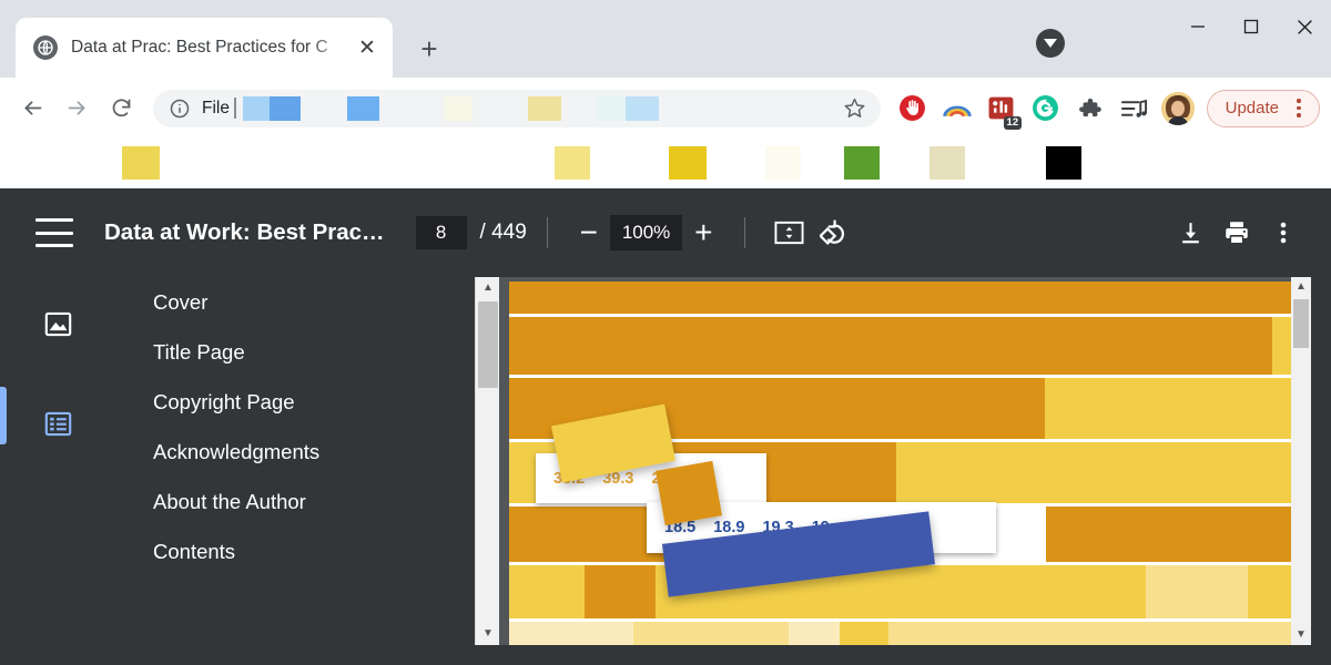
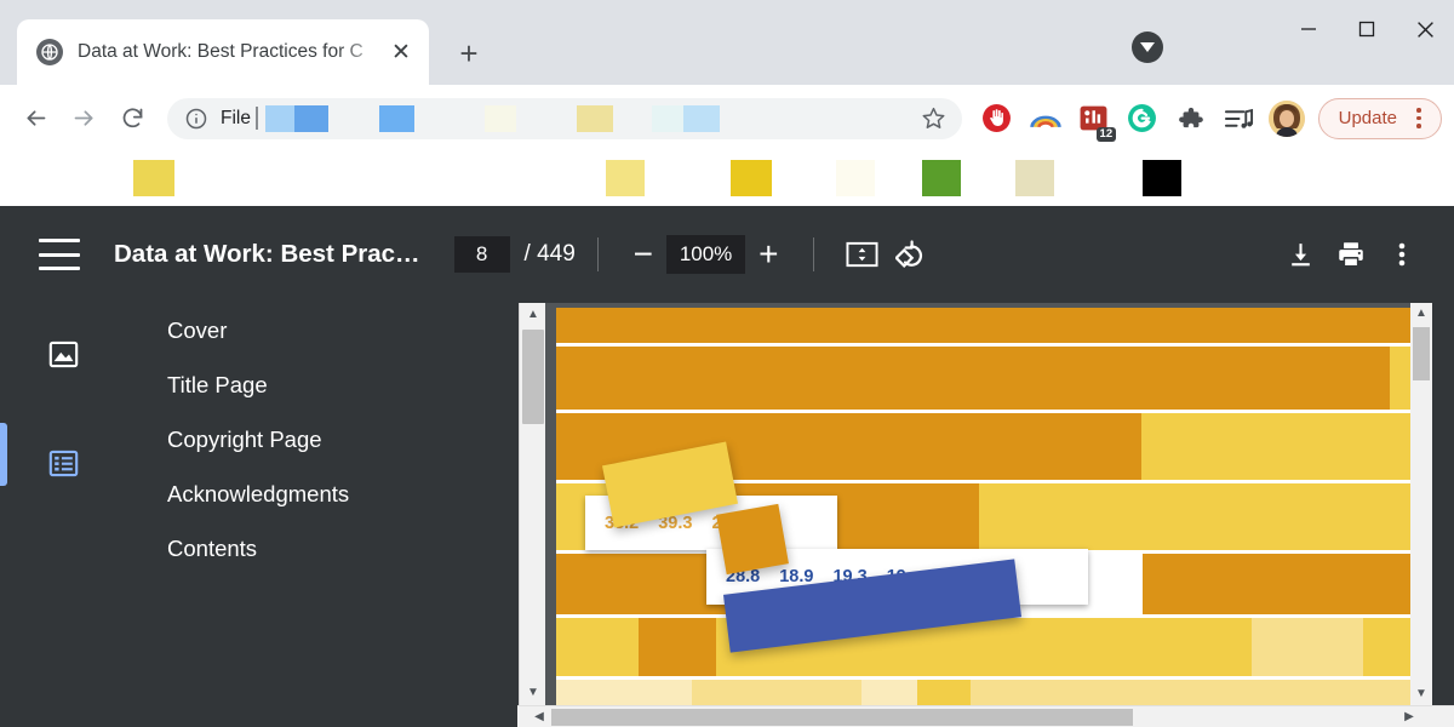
- Data at Prac: Best Practices for C
+ Data at Work: Best Practices for C
  ✕
  +
  File
  12
  Update
  Data at Work: Best Prac…
  8
  / 449
  −
  100%
  +
  Cover
  Title Page
  Copyright Page
  Acknowledgments
- About the Author
  Contents
  ▲
  ▼
  39.3
- 18.5
+ 28.8
  18.9
  19.
  ▲
  ▼
+ ◀
+ ▶
